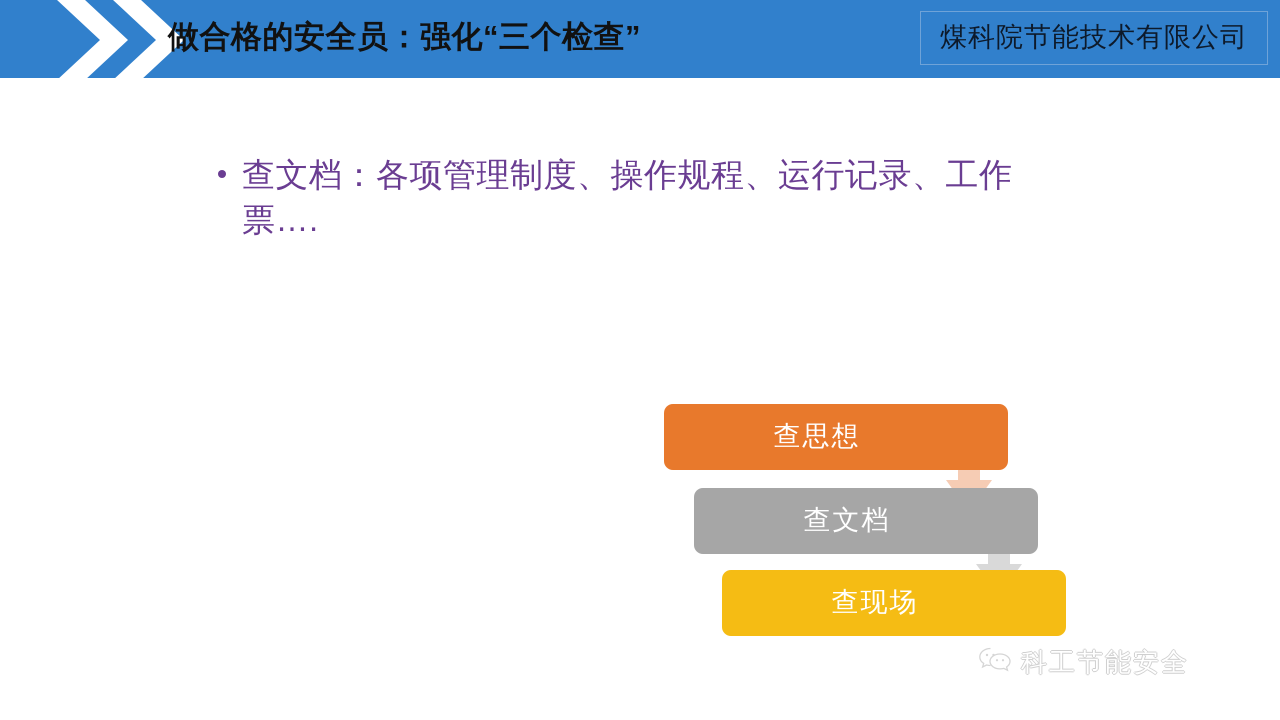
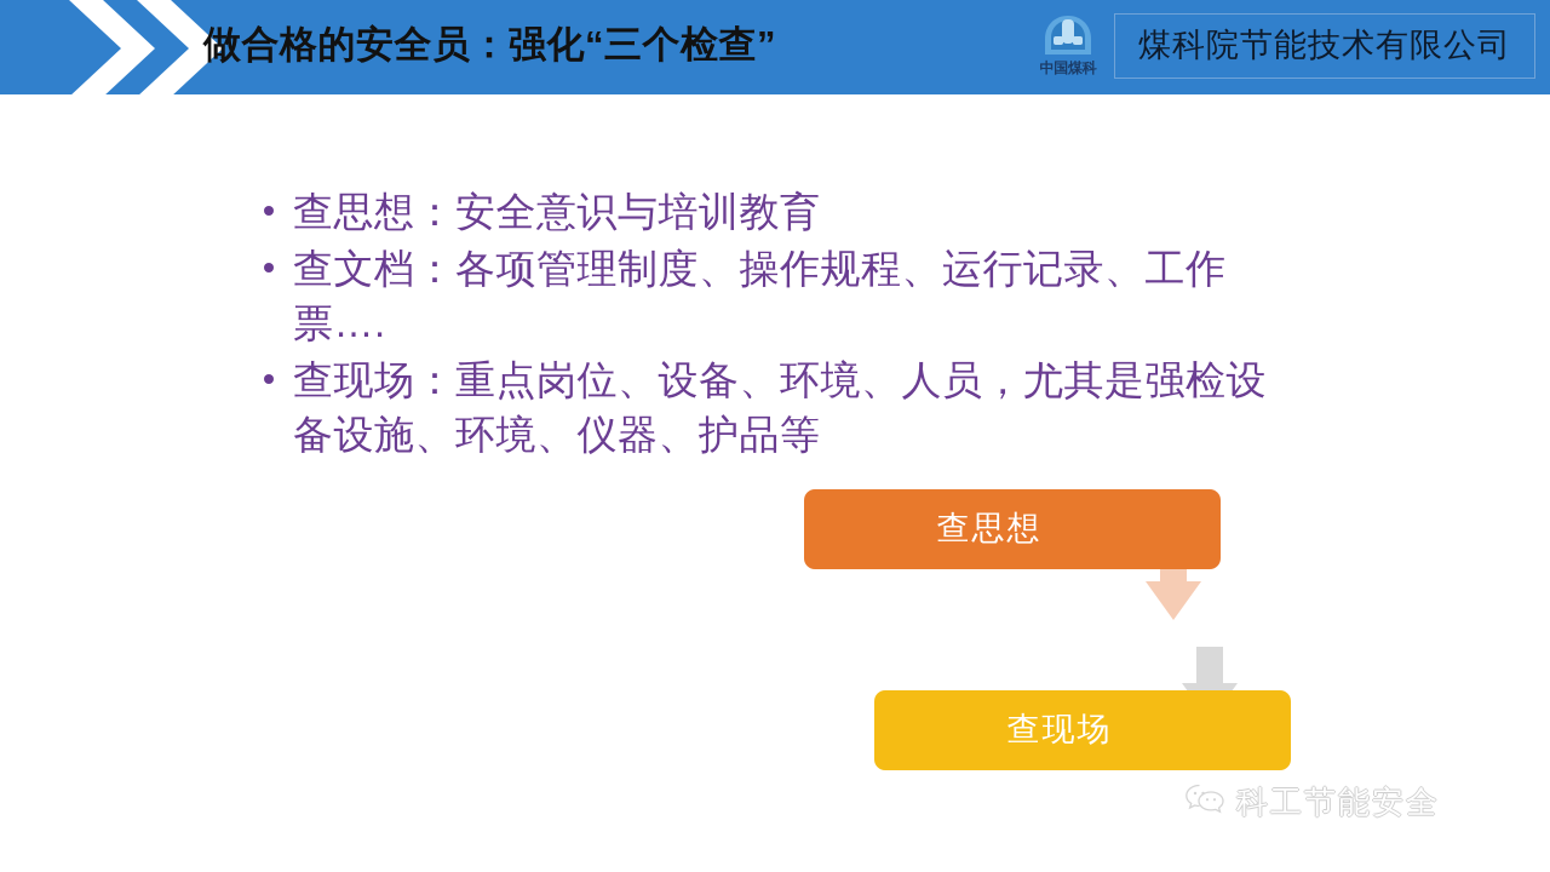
  做合格的安全员：强化“三个检查”
+ 中国煤科
  煤科院节能技术有限公司
+ 查思想：安全意识与培训教育
  查文档：各项管理制度、操作规程、运行记录、工作票….
+ 查现场：重点岗位、设备、环境、人员，尤其是强检设备设施、环境、仪器、护品等
  查思想
- 查文档
  查现场
  科工节能安全
